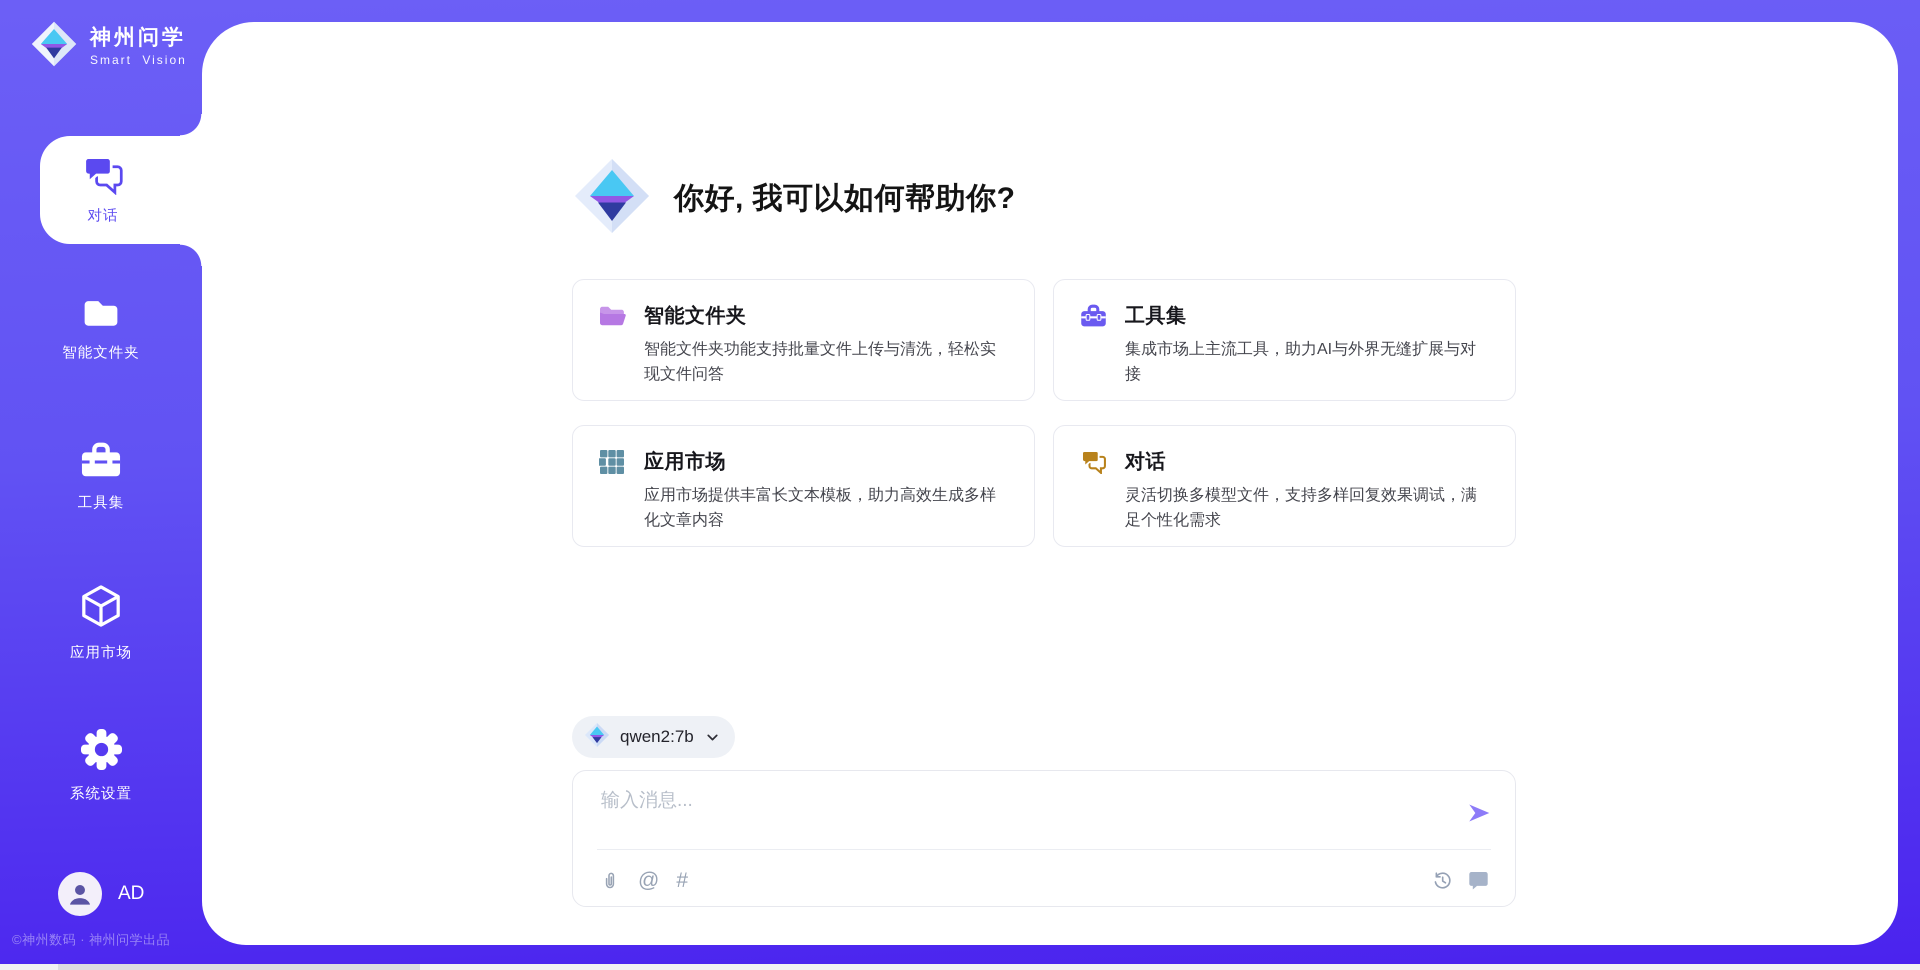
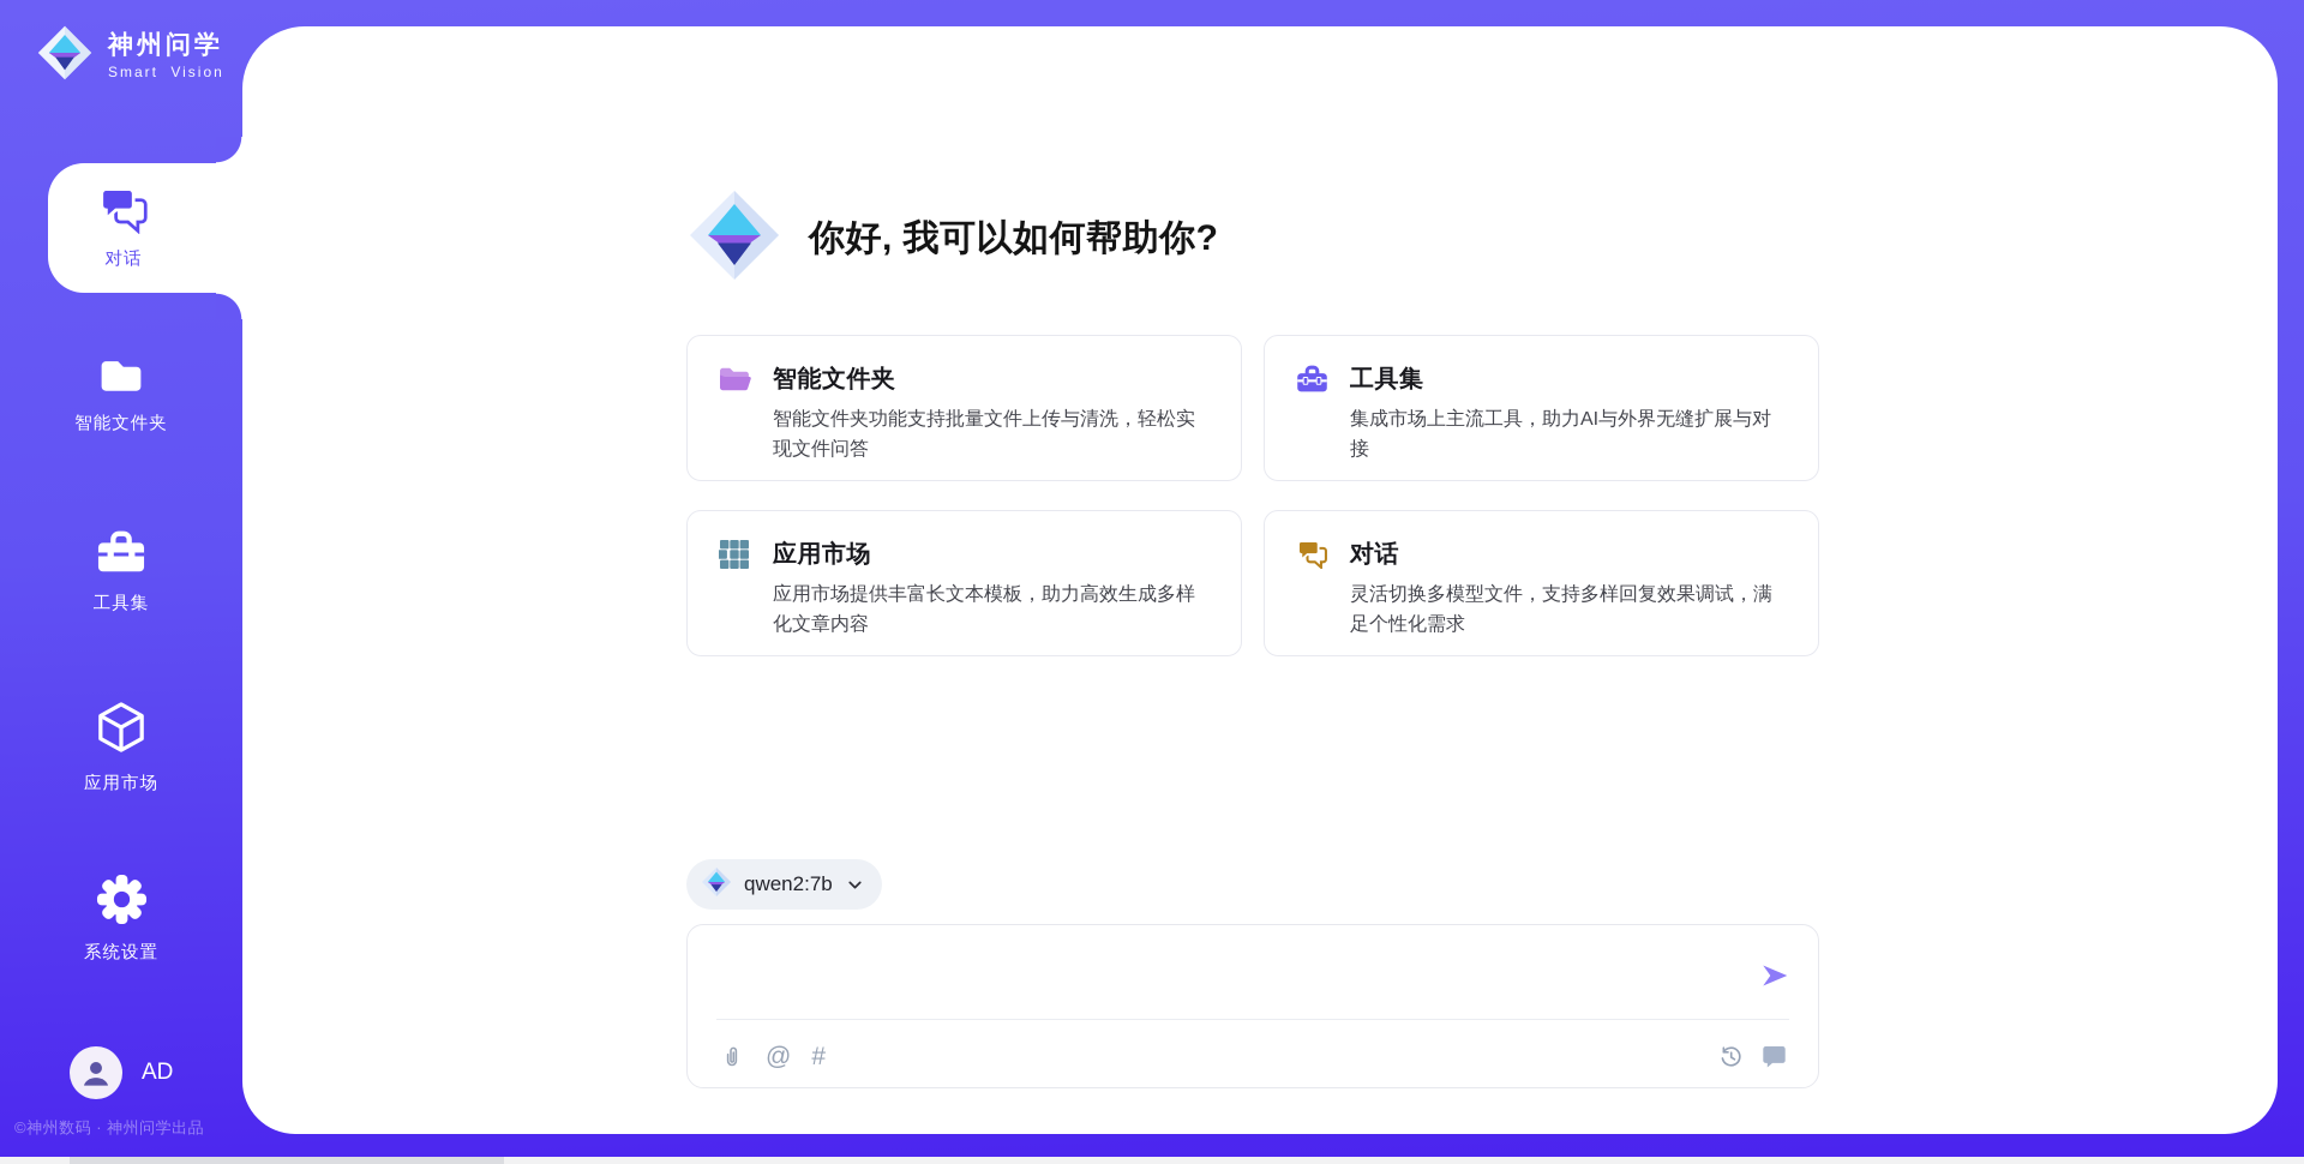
  对话
  神州问学
  Smart Vision
  智能文件夹
  工具集
  应用市场
  系统设置
  AD
  ©神州数码 · 神州问学出品
  你好, 我可以如何帮助你?
  智能文件夹
  智能文件夹功能支持批量文件上传与清洗，轻松实现文件问答
  工具集
  集成市场上主流工具，助力AI与外界无缝扩展与对接
  应用市场
  应用市场提供丰富长文本模板，助力高效生成多样化文章内容
  对话
  灵活切换多模型文件，支持多样回复效果调试，满足个性化需求
  qwen2:7b
- 输入消息...
  @
  #
